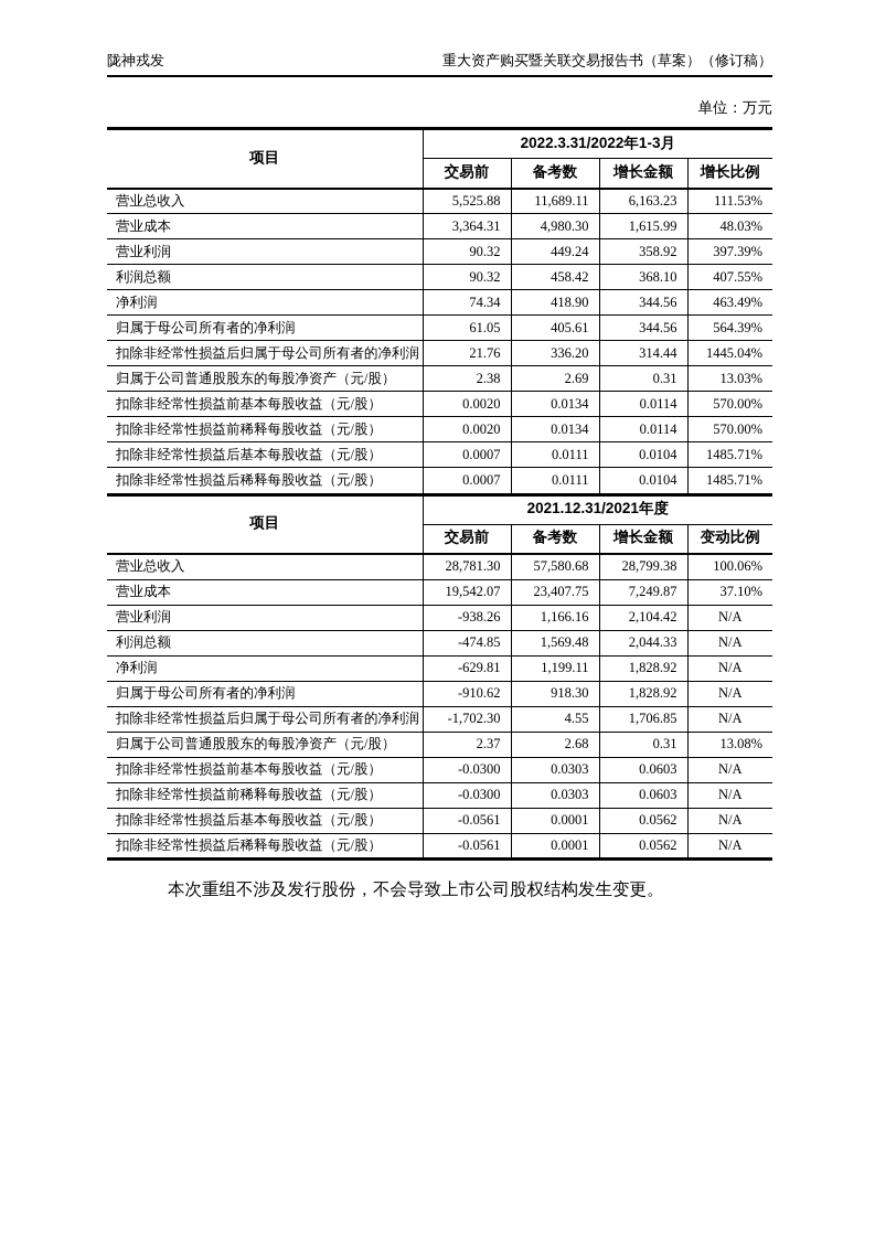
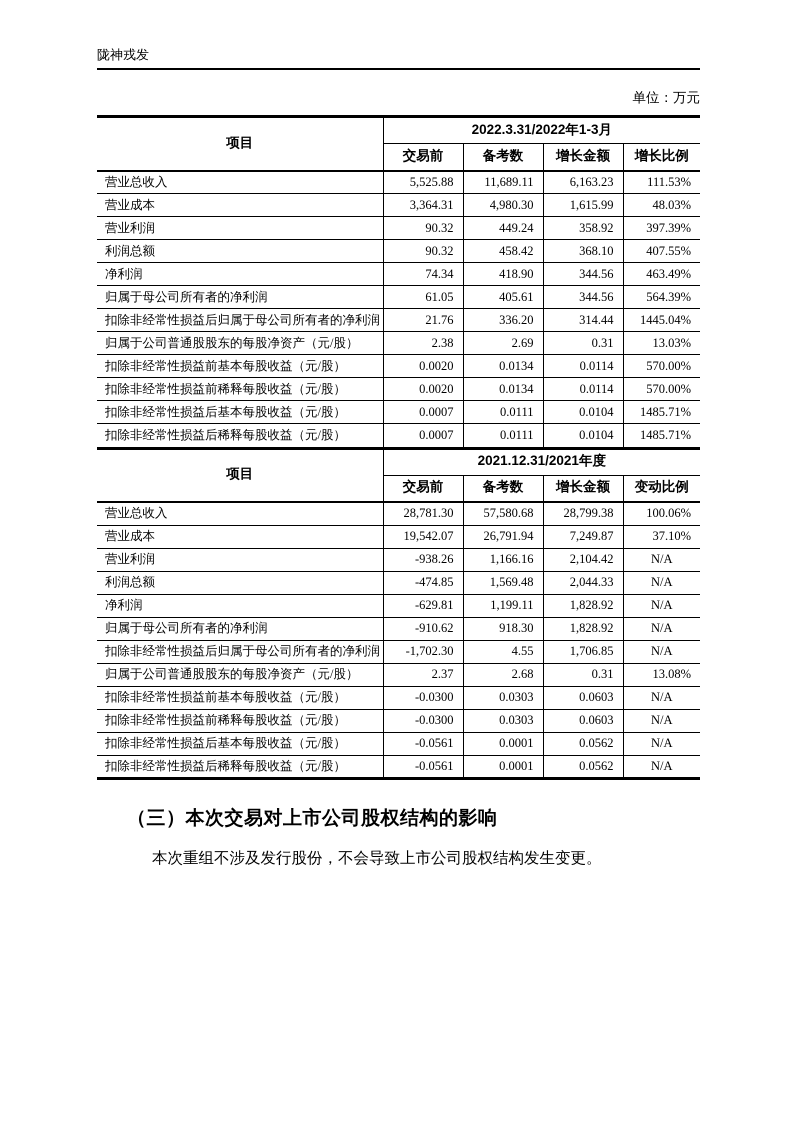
  陇神戎发
- 重大资产购买暨关联交易报告书（草案）（修订稿）
  单位：万元
  项目	2022.3.31/2022年1-3月
  交易前	备考数	增长金额	增长比例
  营业总收入	5,525.88	11,689.11	6,163.23	111.53%
  营业成本	3,364.31	4,980.30	1,615.99	48.03%
  营业利润	90.32	449.24	358.92	397.39%
  利润总额	90.32	458.42	368.10	407.55%
  净利润	74.34	418.90	344.56	463.49%
  归属于母公司所有者的净利润	61.05	405.61	344.56	564.39%
  扣除非经常性损益后归属于母公司所有者的净利润	21.76	336.20	314.44	1445.04%
  归属于公司普通股股东的每股净资产（元/股）	2.38	2.69	0.31	13.03%
  扣除非经常性损益前基本每股收益（元/股）	0.0020	0.0134	0.0114	570.00%
  扣除非经常性损益前稀释每股收益（元/股）	0.0020	0.0134	0.0114	570.00%
  扣除非经常性损益后基本每股收益（元/股）	0.0007	0.0111	0.0104	1485.71%
  扣除非经常性损益后稀释每股收益（元/股）	0.0007	0.0111	0.0104	1485.71%
  项目	2021.12.31/2021年度
  交易前	备考数	增长金额	变动比例
  营业总收入	28,781.30	57,580.68	28,799.38	100.06%
- 营业成本	19,542.07	23,407.75	7,249.87	37.10%
+ 营业成本	19,542.07	26,791.94	7,249.87	37.10%
  营业利润	-938.26	1,166.16	2,104.42	N/A
  利润总额	-474.85	1,569.48	2,044.33	N/A
  净利润	-629.81	1,199.11	1,828.92	N/A
  归属于母公司所有者的净利润	-910.62	918.30	1,828.92	N/A
  扣除非经常性损益后归属于母公司所有者的净利润	-1,702.30	4.55	1,706.85	N/A
  归属于公司普通股股东的每股净资产（元/股）	2.37	2.68	0.31	13.08%
  扣除非经常性损益前基本每股收益（元/股）	-0.0300	0.0303	0.0603	N/A
  扣除非经常性损益前稀释每股收益（元/股）	-0.0300	0.0303	0.0603	N/A
  扣除非经常性损益后基本每股收益（元/股）	-0.0561	0.0001	0.0562	N/A
  扣除非经常性损益后稀释每股收益（元/股）	-0.0561	0.0001	0.0562	N/A
+ （三）本次交易对上市公司股权结构的影响
  本次重组不涉及发行股份，不会导致上市公司股权结构发生变更。
